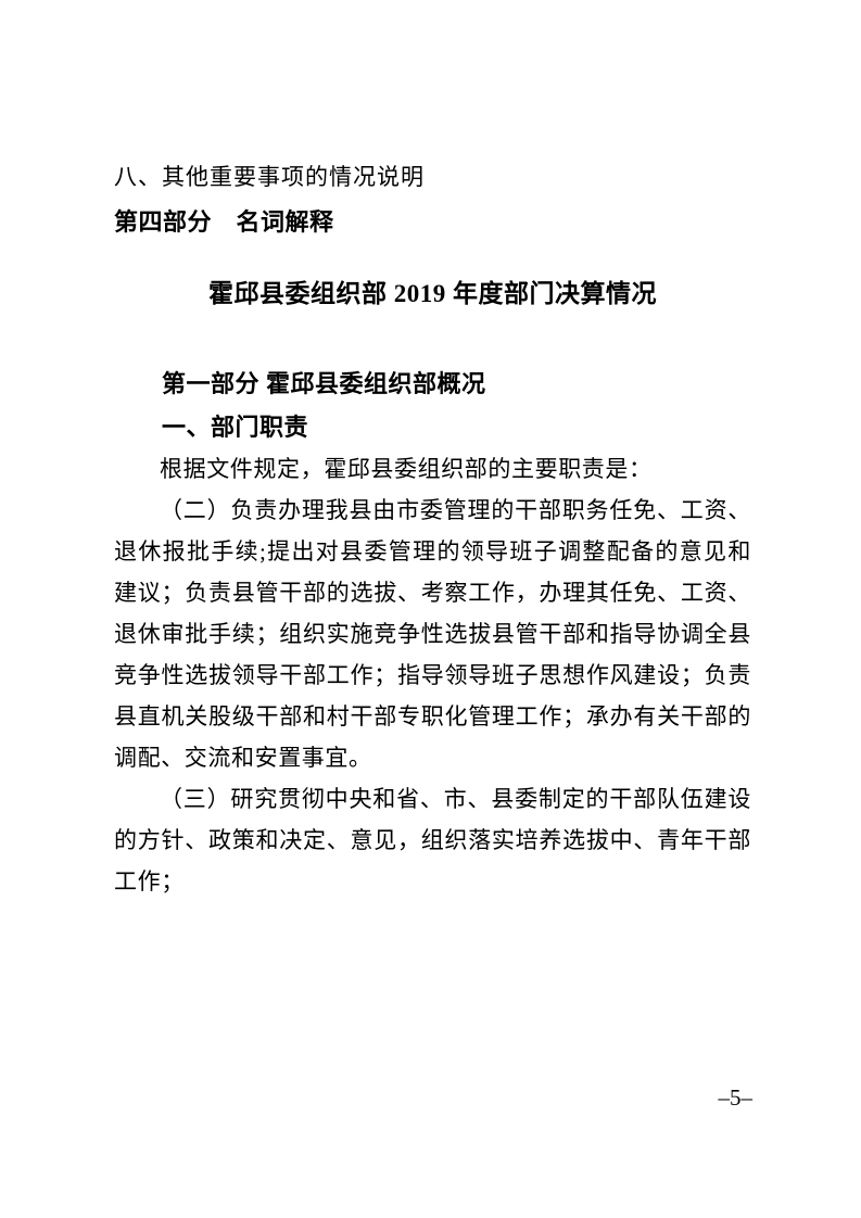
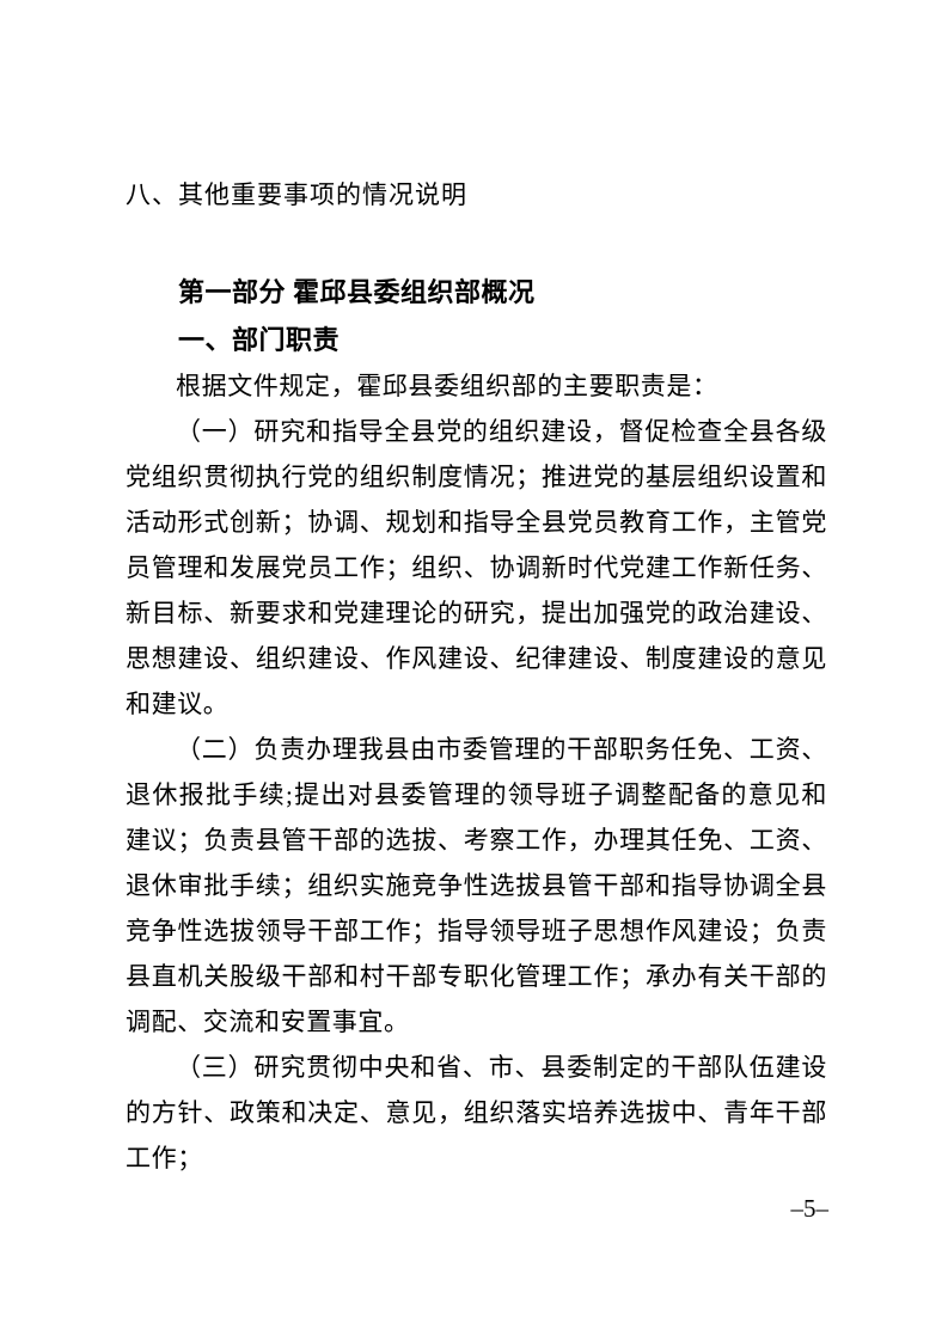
  八、其他重要事项的情况说明
- 第四部分 名词解释
- 霍邱县委组织部 2019 年度部门决算情况
  第一部分 霍邱县委组织部概况
  一、部门职责
  根据文件规定，霍邱县委组织部的主要职责是：
+ （一）研究和指导全县党的组织建设，督促检查全县各级党组织贯彻执行党的组织制度情况；推进党的基层组织设置和活动形式创新；协调、规划和指导全县党员教育工作，主管党员管理和发展党员工作；组织、协调新时代党建工作新任务、新目标、新要求和党建理论的研究，提出加强党的政治建设、思想建设、组织建设、作风建设、纪律建设、制度建设的意见和建议。
  （二）负责办理我县由市委管理的干部职务任免、工资、退休报批手续;提出对县委管理的领导班子调整配备的意见和建议；负责县管干部的选拔、考察工作，办理其任免、工资、退休审批手续；组织实施竞争性选拔县管干部和指导协调全县竞争性选拔领导干部工作；指导领导班子思想作风建设；负责县直机关股级干部和村干部专职化管理工作；承办有关干部的调配、交流和安置事宜。
  （三）研究贯彻中央和省、市、县委制定的干部队伍建设的方针、政策和决定、意见，组织落实培养选拔中、青年干部工作；
  –5–
